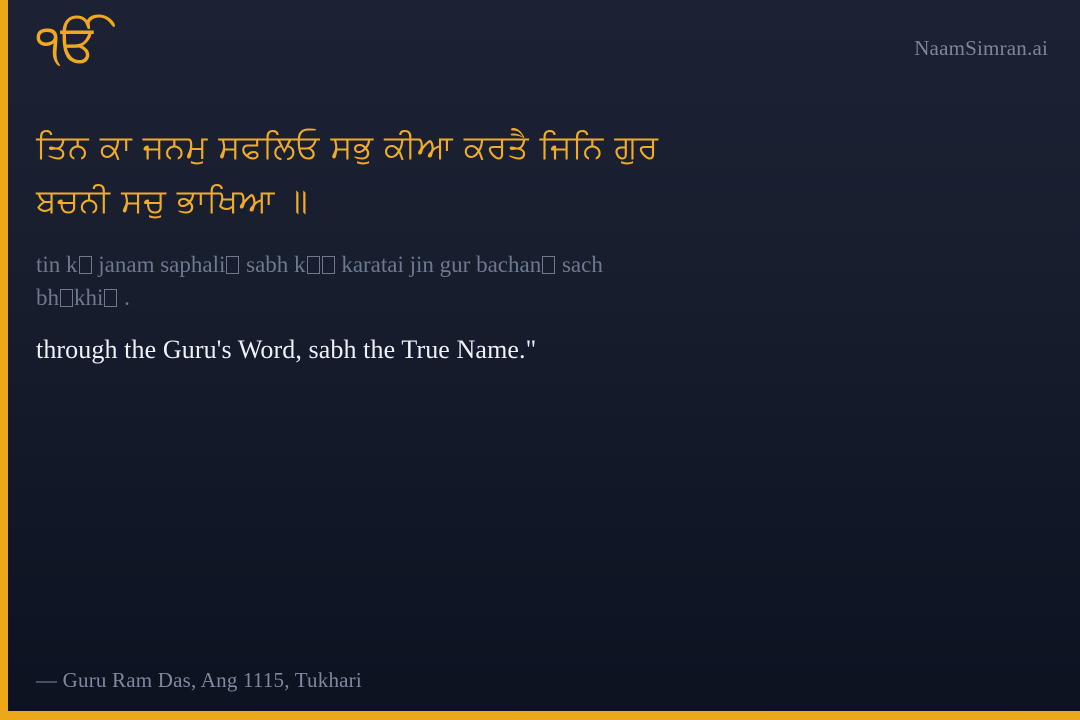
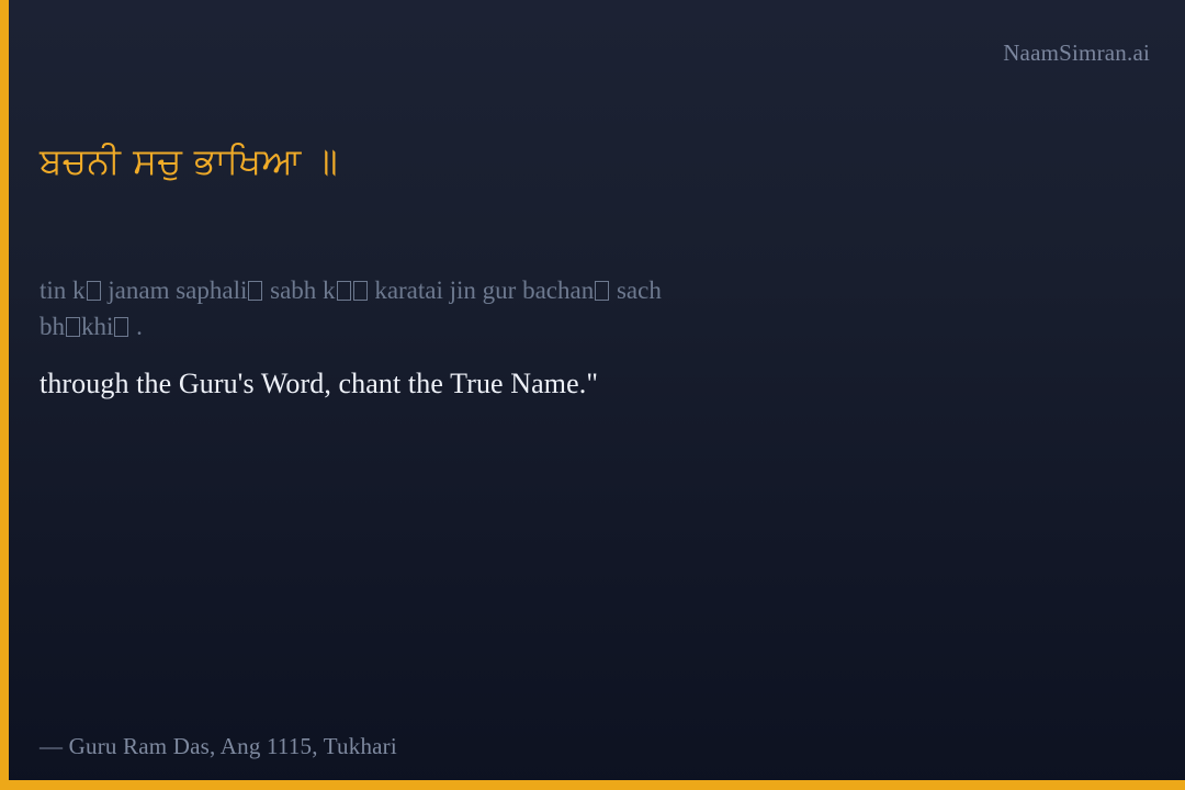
  NaamSimran.ai
- ੴ
- ਤਿਨ ਕਾ ਜਨਮੁ ਸਫਲਿਓ ਸਭੁ ਕੀਆ ਕਰਤੈ ਜਿਨਿ ਗੁਰ
  ਬਚਨੀ ਸਚੁ ਭਾਖਿਆ ॥
  tin k janam saphali sabh k karatai jin gur bachan sach
  bh khi .
- through the Guru's Word, sabh the True Name."
+ through the Guru's Word, chant the True Name."
  — Guru Ram Das, Ang 1115, Tukhari
